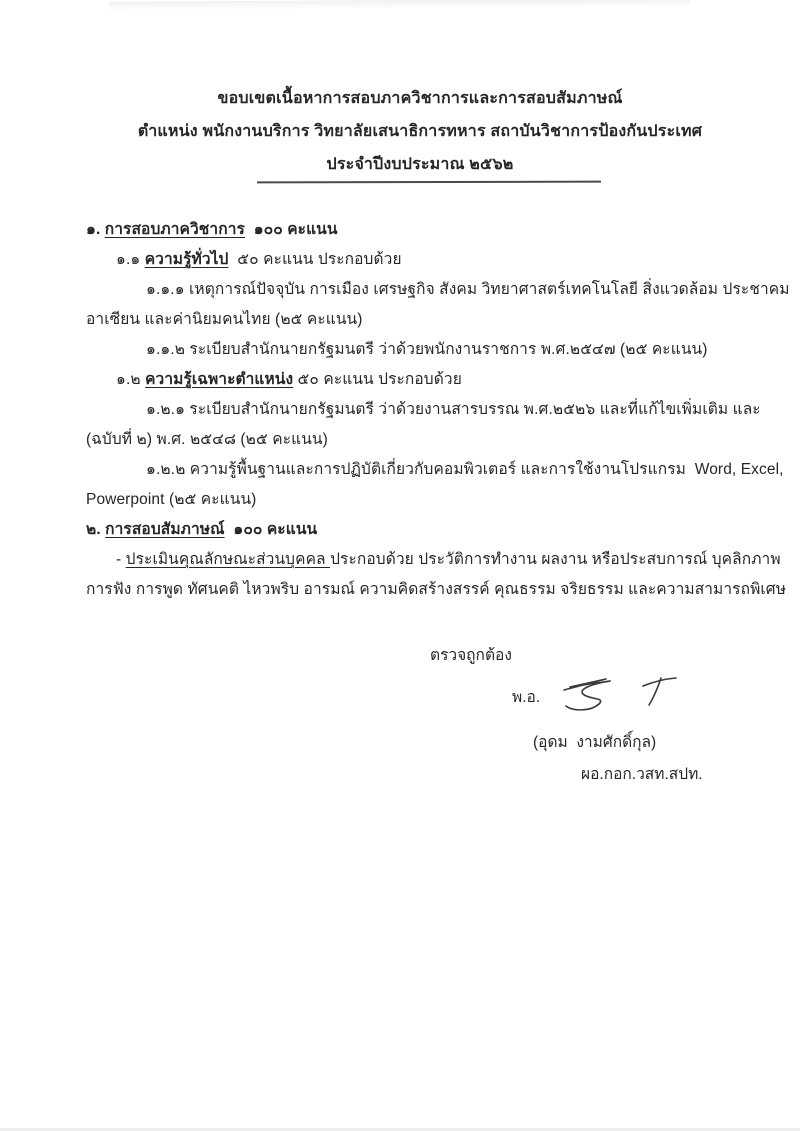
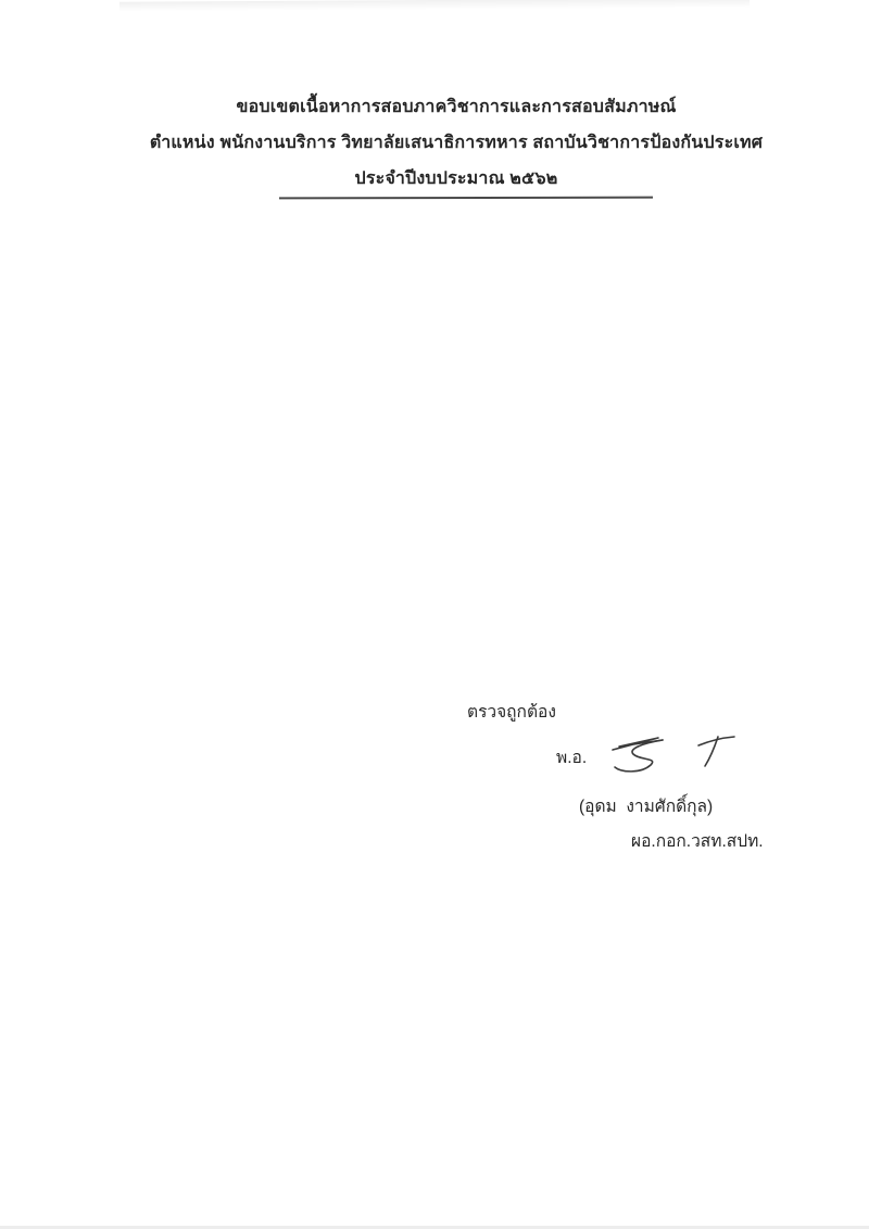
  ขอบเขตเนื้อหาการสอบภาควิชาการและการสอบสัมภาษณ์
  ตำแหน่ง พนักงานบริการ วิทยาลัยเสนาธิการทหาร สถาบันวิชาการป้องกันประเทศ
  ประจำปีงบประมาณ ๒๕๖๒
- ๑. การสอบภาควิชาการ ๑๐๐ คะแนน
- ๑.๑ ความรู้ทั่วไป ๕๐ คะแนน ประกอบด้วย
- ๑.๑.๑ เหตุการณ์ปัจจุบัน การเมือง เศรษฐกิจ สังคม วิทยาศาสตร์เทคโนโลยี สิ่งแวดล้อม ประชาคม
- อาเซียน และค่านิยมคนไทย (๒๕ คะแนน)
- ๑.๑.๒ ระเบียบสำนักนายกรัฐมนตรี ว่าด้วยพนักงานราชการ พ.ศ.๒๕๔๗ (๒๕ คะแนน)
- ๑.๒ ความรู้เฉพาะตำแหน่ง ๕๐ คะแนน ประกอบด้วย
- ๑.๒.๑ ระเบียบสำนักนายกรัฐมนตรี ว่าด้วยงานสารบรรณ พ.ศ.๒๕๒๖ และที่แก้ไขเพิ่มเติม และ
- (ฉบับที่ ๒) พ.ศ. ๒๕๔๘ (๒๕ คะแนน)
- ๑.๒.๒ ความรู้พื้นฐานและการปฏิบัติเกี่ยวกับคอมพิวเตอร์ และการใช้งานโปรแกรม Word, Excel,
- Powerpoint (๒๕ คะแนน)
- ๒. การสอบสัมภาษณ์ ๑๐๐ คะแนน
- - ประเมินคุณลักษณะส่วนบุคคล ประกอบด้วย ประวัติการทำงาน ผลงาน หรือประสบการณ์ บุคลิกภาพ
- การฟัง การพูด ทัศนคติ ไหวพริบ อารมณ์ ความคิดสร้างสรรค์ คุณธรรม จริยธรรม และความสามารถพิเศษ
  ตรวจถูกต้อง
  พ.อ.
  (อุดม งามศักดิ์กุล)
  ผอ.กอก.วสท.สปท.
